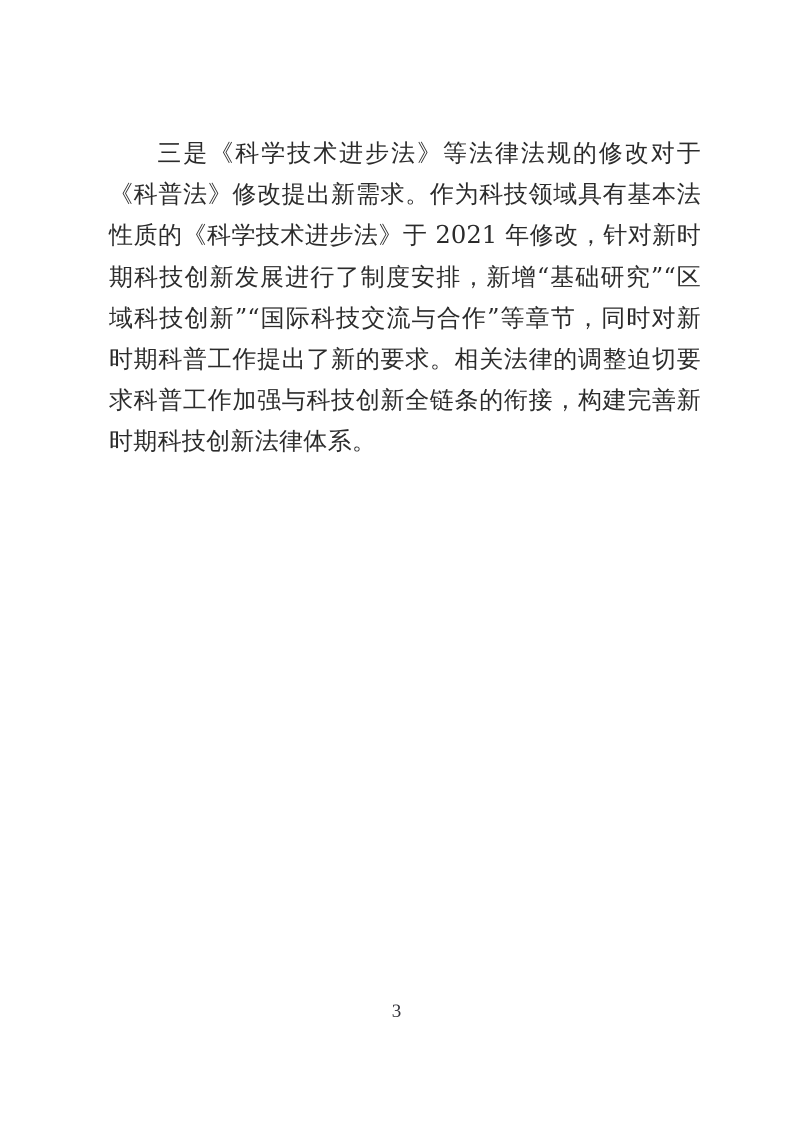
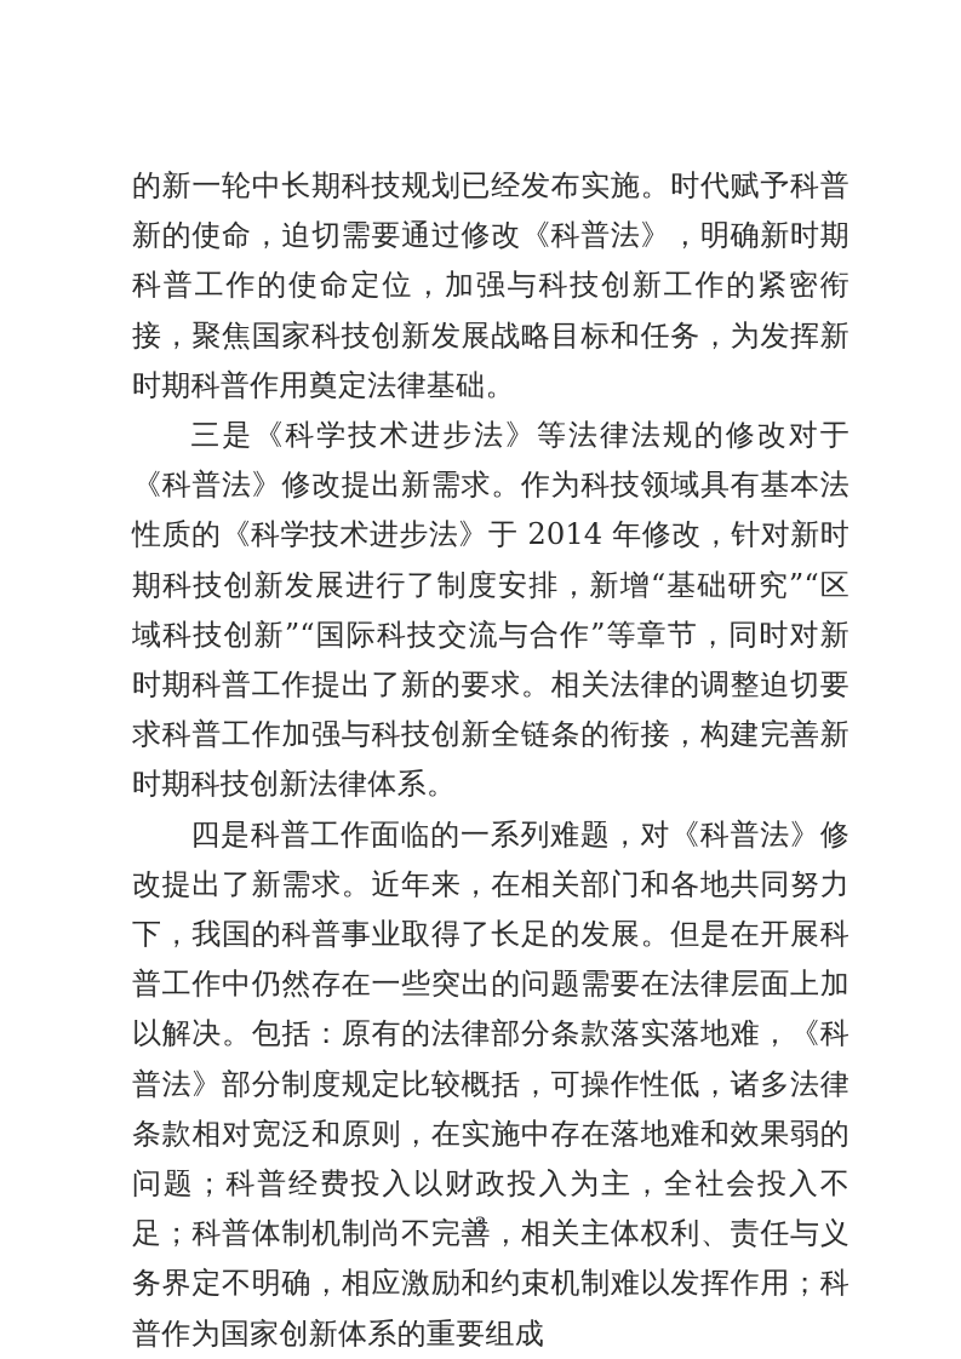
+ 的新一轮中长期科技规划已经发布实施。时代赋予科普新的使命，迫切需要通过修改《科普法》，明确新时期科普工作的使命定位，加强与科技创新工作的紧密衔接，聚焦国家科技创新发展战略目标和任务，为发挥新时期科普作用奠定法律基础。
- 三是《科学技术进步法》等法律法规的修改对于《科普法》修改提出新需求。作为科技领域具有基本法性质的《科学技术进步法》于 2021 年修改，针对新时期科技创新发展进行了制度安排，新增“基础研究”“区域科技创新”“国际科技交流与合作”等章节，同时对新时期科普工作提出了新的要求。相关法律的调整迫切要求科普工作加强与科技创新全链条的衔接，构建完善新时期科技创新法律体系。
+ 三是《科学技术进步法》等法律法规的修改对于《科普法》修改提出新需求。作为科技领域具有基本法性质的《科学技术进步法》于 2014 年修改，针对新时期科技创新发展进行了制度安排，新增“基础研究”“区域科技创新”“国际科技交流与合作”等章节，同时对新时期科普工作提出了新的要求。相关法律的调整迫切要求科普工作加强与科技创新全链条的衔接，构建完善新时期科技创新法律体系。
+ 四是科普工作面临的一系列难题，对《科普法》修改提出了新需求。近年来，在相关部门和各地共同努力下，我国的科普事业取得了长足的发展。但是在开展科普工作中仍然存在一些突出的问题需要在法律层面上加以解决。包括：原有的法律部分条款落实落地难，《科普法》部分制度规定比较概括，可操作性低，诸多法律条款相对宽泛和原则，在实施中存在落地难和效果弱的问题；科普经费投入以财政投入为主，全社会投入不足；科普体制机制尚不完善，相关主体权利、责任与义务界定不明确，相应激励和约束机制难以发挥作用；科普作为国家创新体系的重要组成
  3
